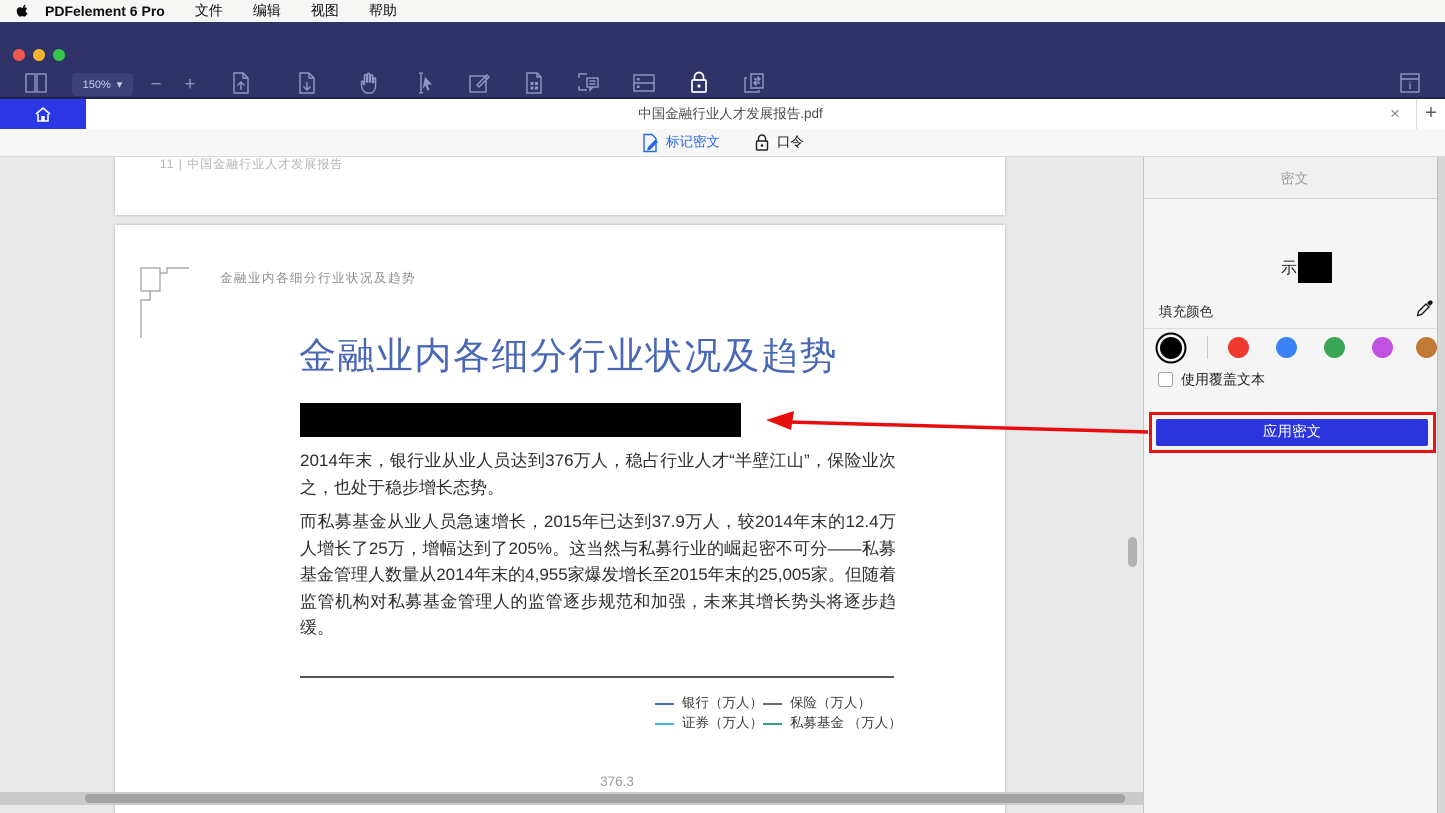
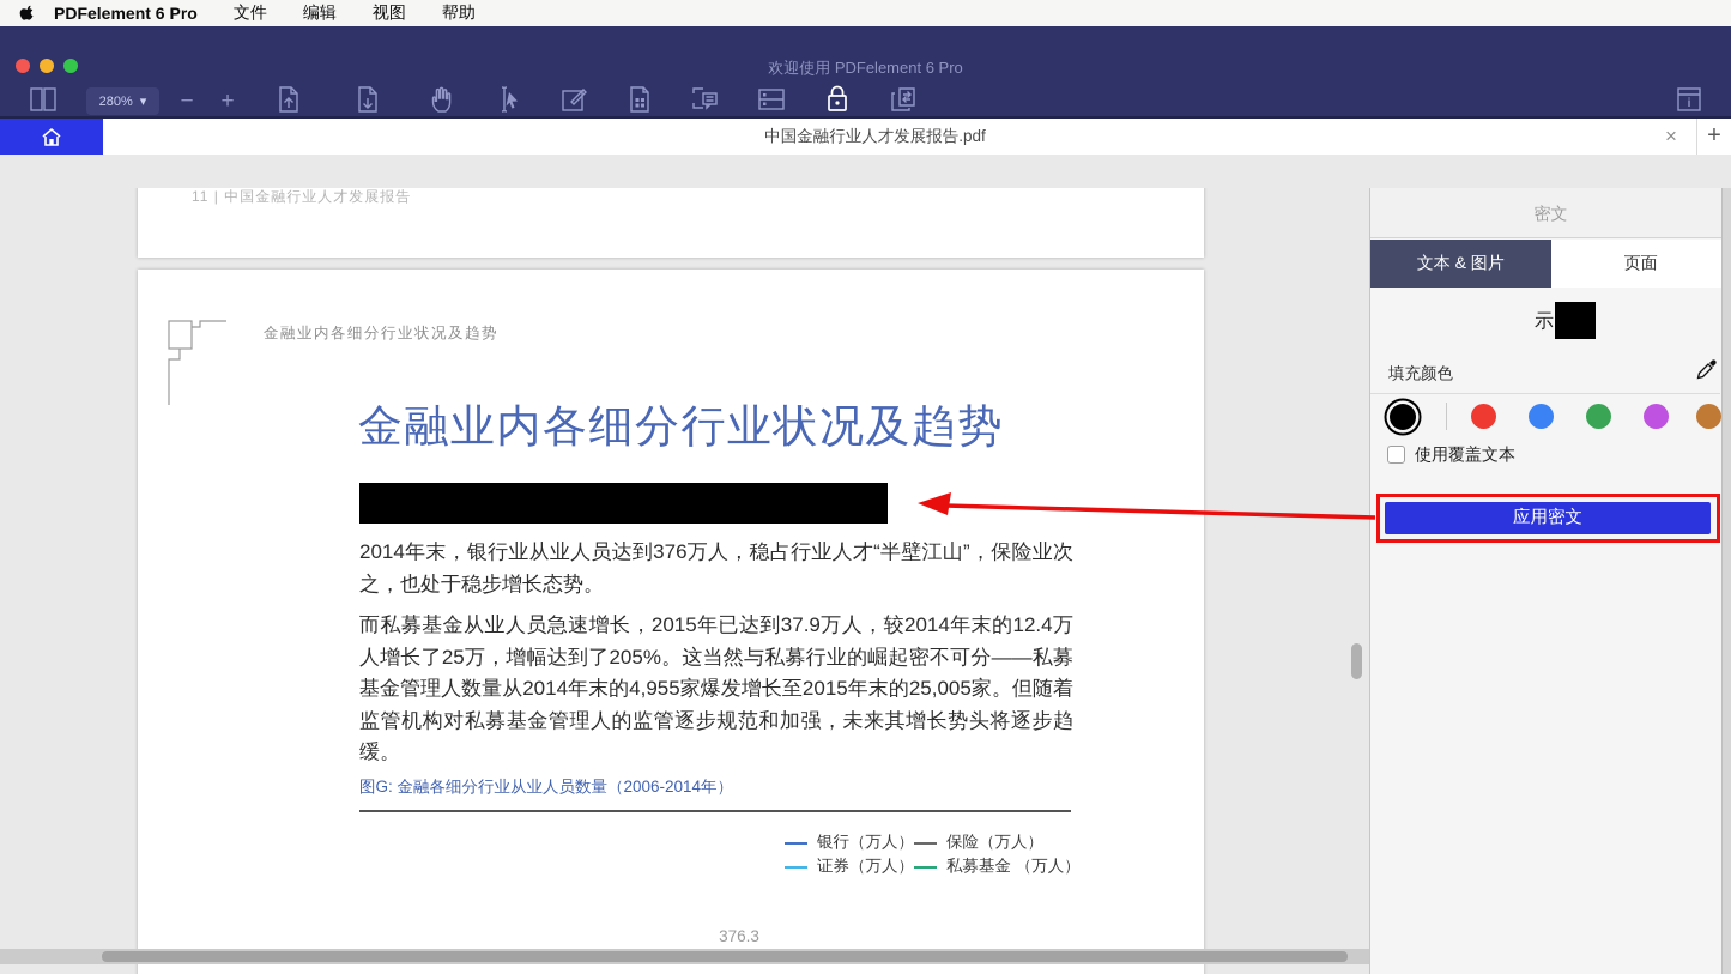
  PDFelement 6 Pro
  文件
  编辑
  视图
  帮助
+ 欢迎使用 PDFelement 6 Pro
- 150%
+ 280%
  ▾
  −
  +
  i
  中国金融行业人才发展报告.pdf
  ×
  +
- 标记密文
- 口令
  11 | 中国金融行业人才发展报告
  金融业内各细分行业状况及趋势
  金融业内各细分行业状况及趋势
  2014年末，银行业从业人员达到376万人，稳占行业人才“半壁江山”，保险业次之，也处于稳步增长态势。
  而私募基金从业人员急速增长，2015年已达到37.9万人，较2014年末的12.4万人增长了25万，增幅达到了205%。这当然与私募行业的崛起密不可分——私募基金管理人数量从2014年末的4,955家爆发增长至2015年末的25,005家。但随着监管机构对私募基金管理人的监管逐步规范和加强，未来其增长势头将逐步趋缓。
+ 图G: 金融各细分行业从业人员数量（2006-2014年）
  银行（万人）
  保险（万人）
  证券（万人）
  私募基金 （万人）
  376.3
  密文
+ 文本 & 图片
+ 页面
  示
  填充颜色
  使用覆盖文本
  应用密文
